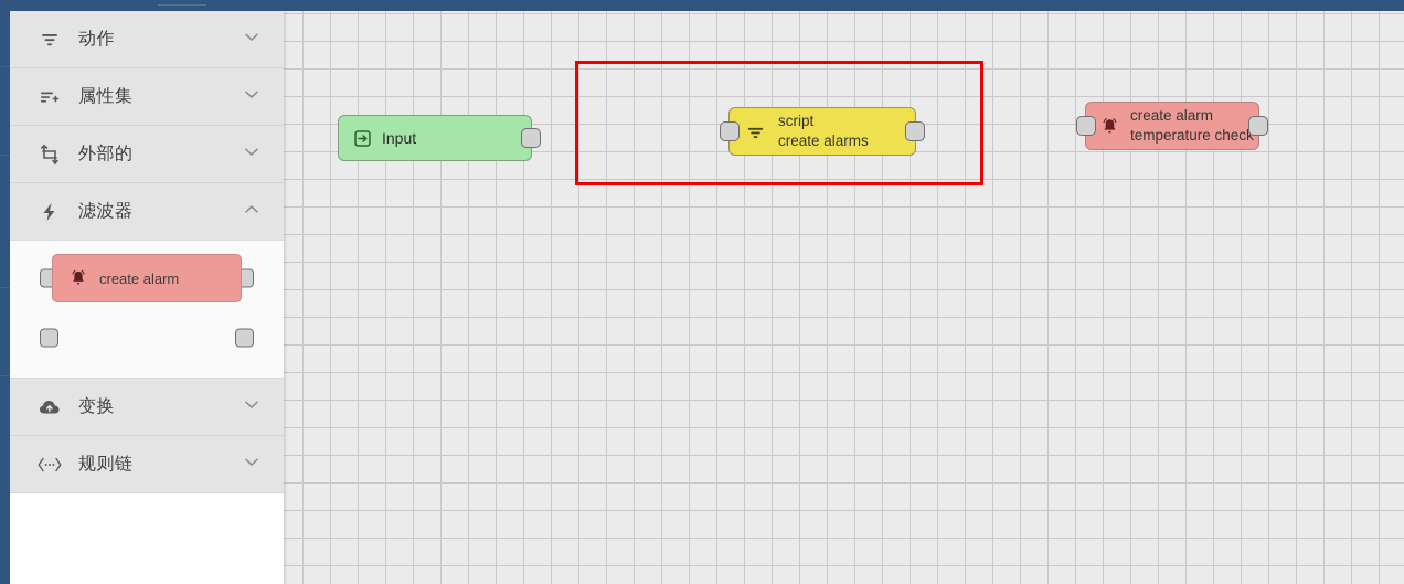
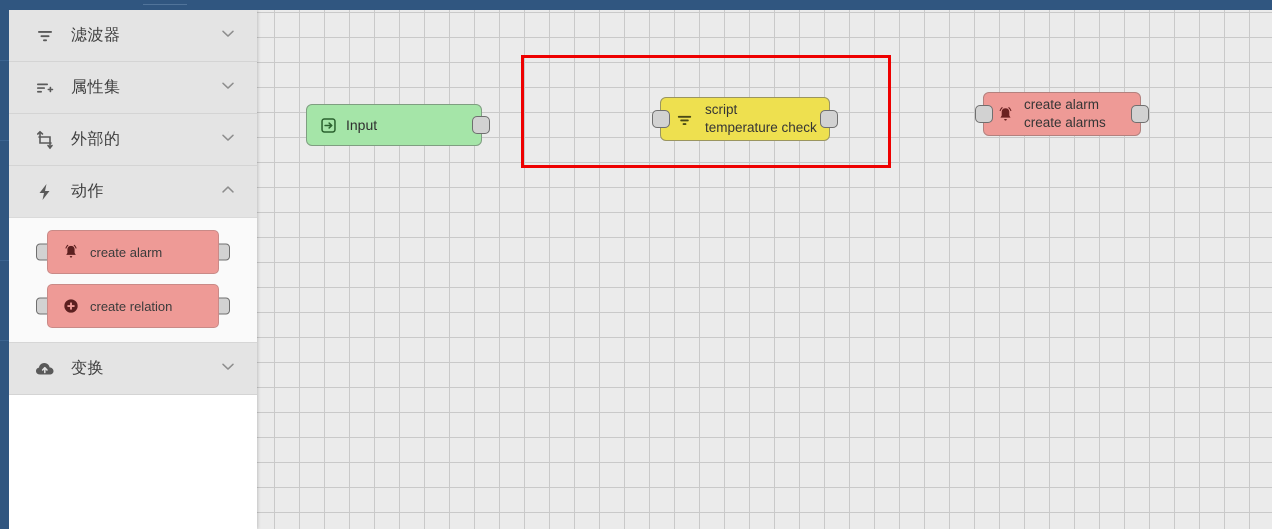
- 动作
+ 滤波器
  属性集
  外部的
- 滤波器
+ 动作
  create alarm
+ create relation
  变换
- 规则链
  Input
  script
- create alarms
+ temperature check
  create alarm
- temperature check
+ create alarms
